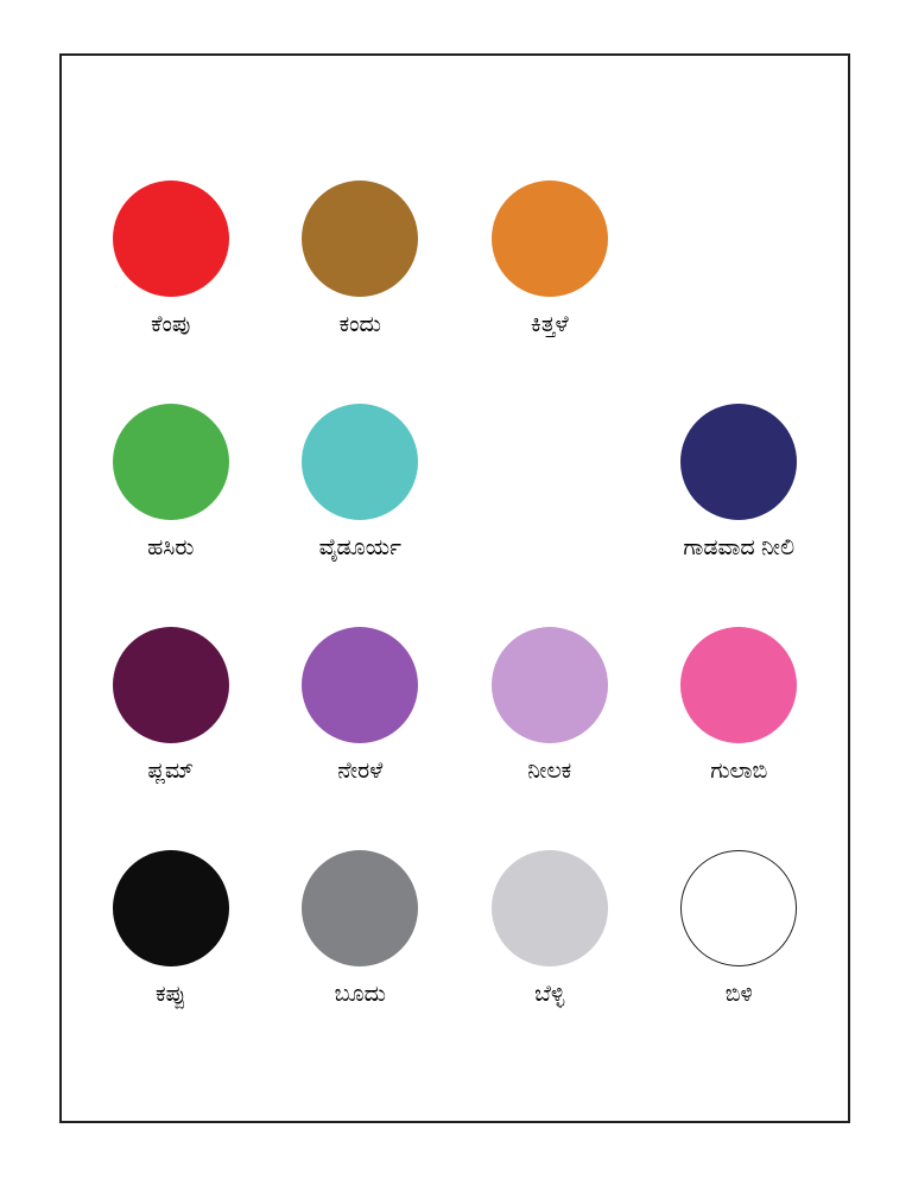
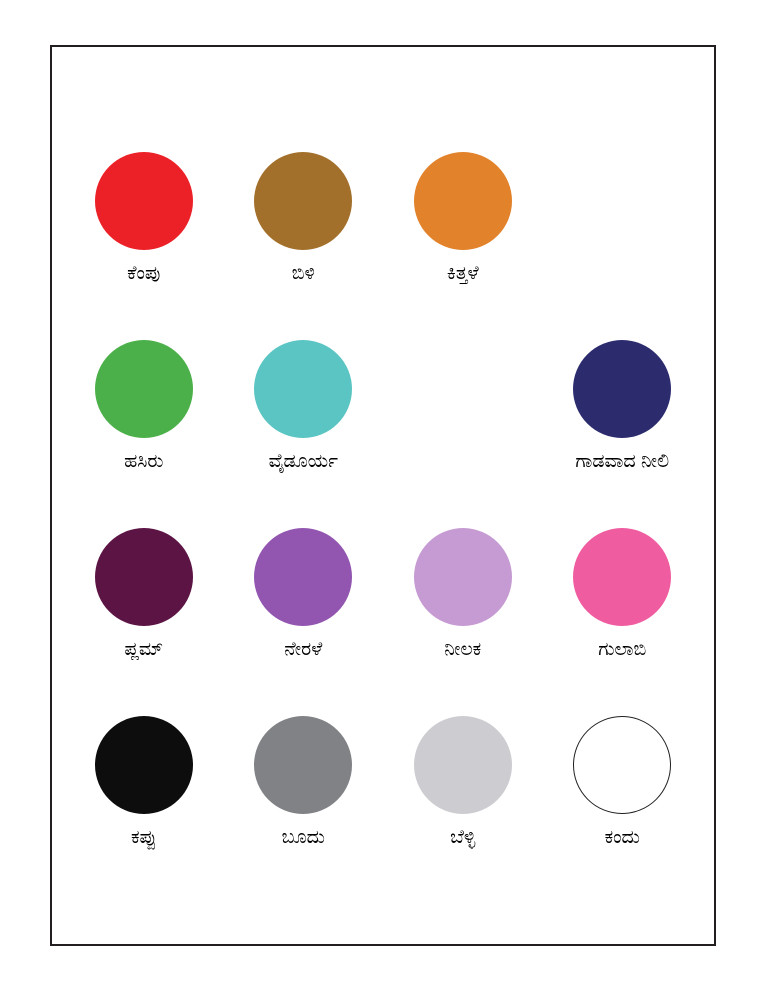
  ಕೆಂಪು
- ಕಂದು
+ ಬಿಳಿ
  ಕಿತ್ತಳೆ
  ಹಸಿರು
  ವೈಡೂರ್ಯ
  ಗಾಡವಾದ ನೀಲಿ
  ಪ್ಲಮ್
  ನೇರಳೆ
  ನೀಲಕ
  ಗುಲಾಬಿ
  ಕಪ್ಪು
  ಬೂದು
  ಬೆಳ್ಳಿ
- ಬಿಳಿ
+ ಕಂದು
